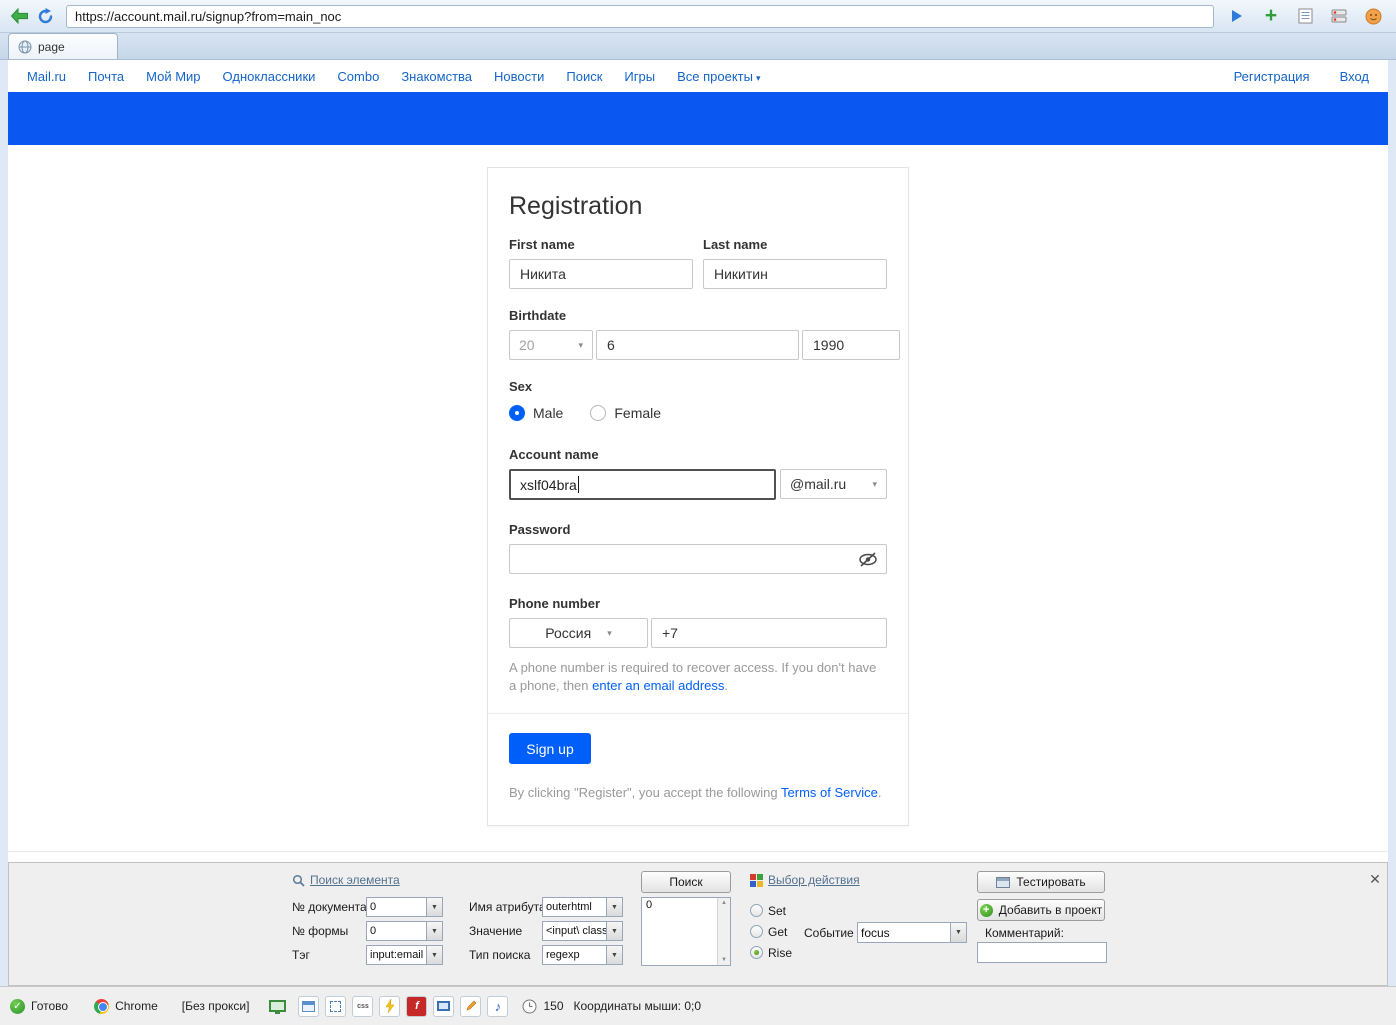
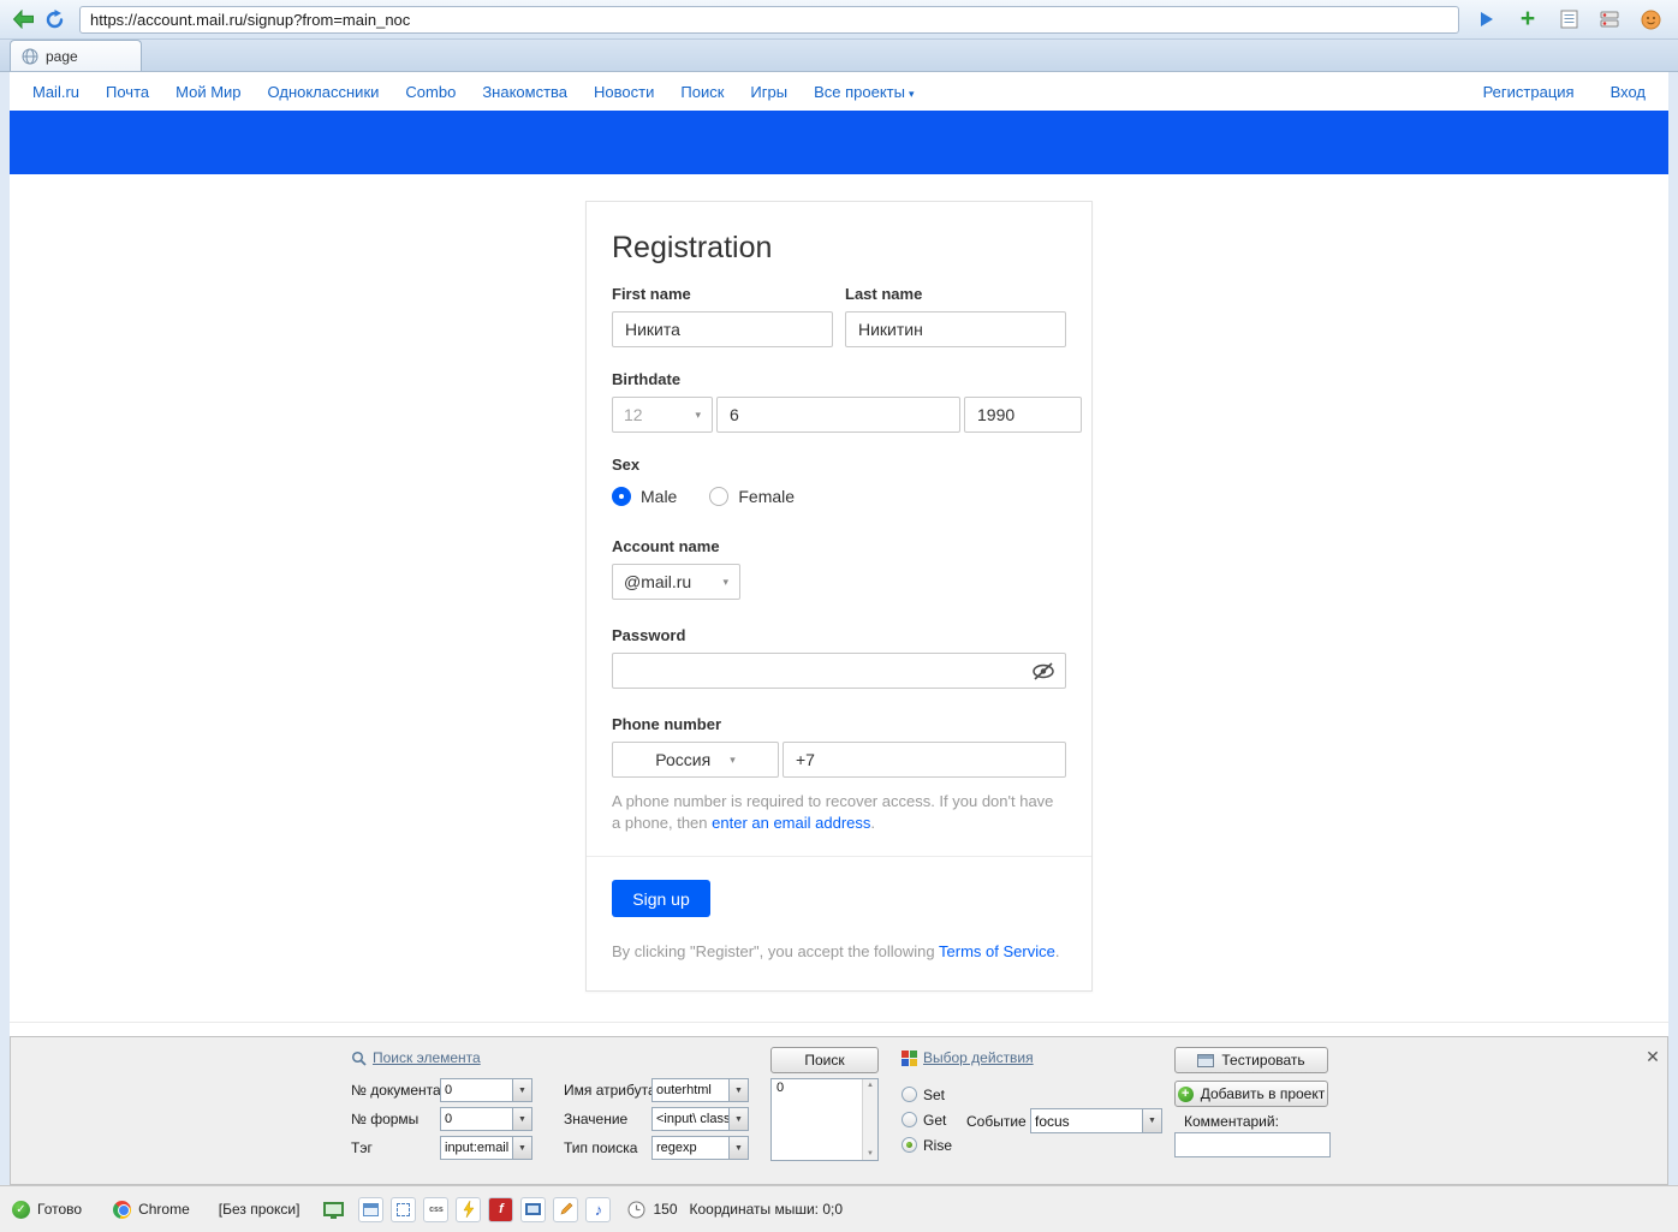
  https://account.mail.ru/signup?from=main_noc
  +
  page
  Mail.ru
  Почта
  Мой Мир
  Одноклассники
  Combo
  Знакомства
  Новости
  Поиск
  Игры
  Все проекты ▾
  Регистрация
  Вход
  Registration
  First name
  Никита
  Last name
  Никитин
  Birthdate
- 20
+ 12
  ▾
  6
  1990
  Sex
  Male
  Female
  Account name
- xslf04bra
  @mail.ru
  ▾
  Password
  Phone number
  Россия
  ▾
  +7
  A phone number is required to recover access. If you don't have a phone, then enter an email address.
  Sign up
  By clicking "Register", you accept the following Terms of Service.
  Поиск элемента
  № документа
  № формы
  Тэг
  0
  0
  input:email
  Имя атрибут
  Значение
  Тип поиска
  outerhtml
  <input\ class
  regexp
  Поиск
  0
  Выбор действия
  Set
  Get
  Rise
  Событие
  focus
  Тестировать
  +
  Добавить в проект
  Комментарий:
  ✕
  ✓
  Готово
  Chrome
  [Без прокси]
  f
  ♪
  150
  Координаты мыши: 0;0
